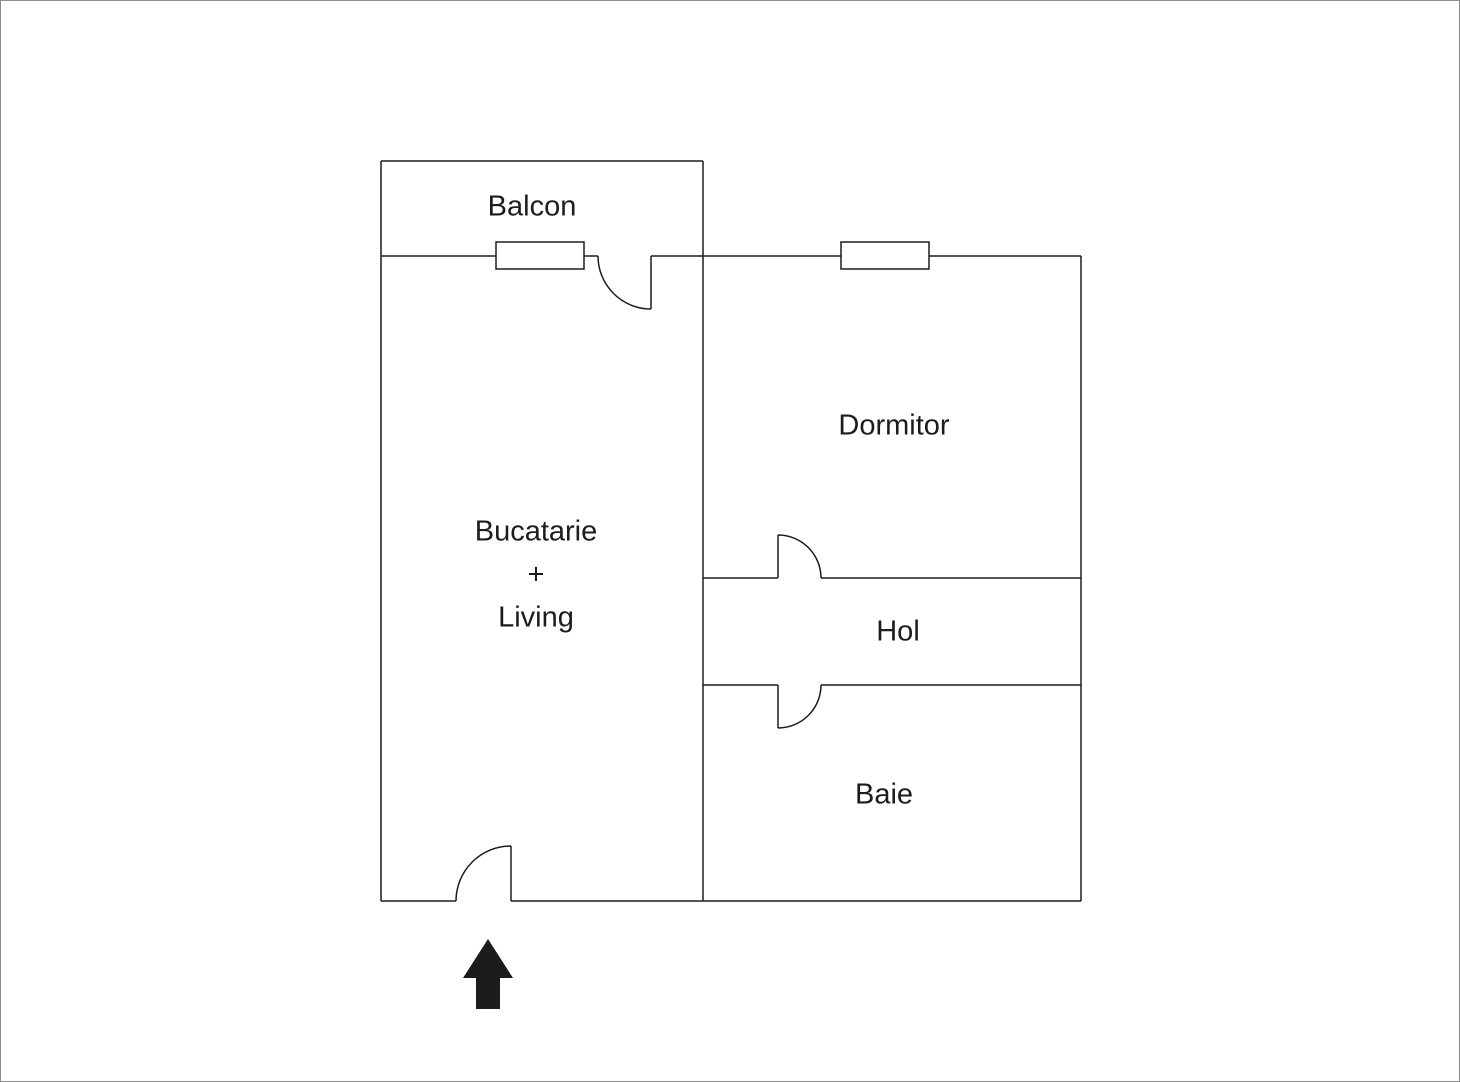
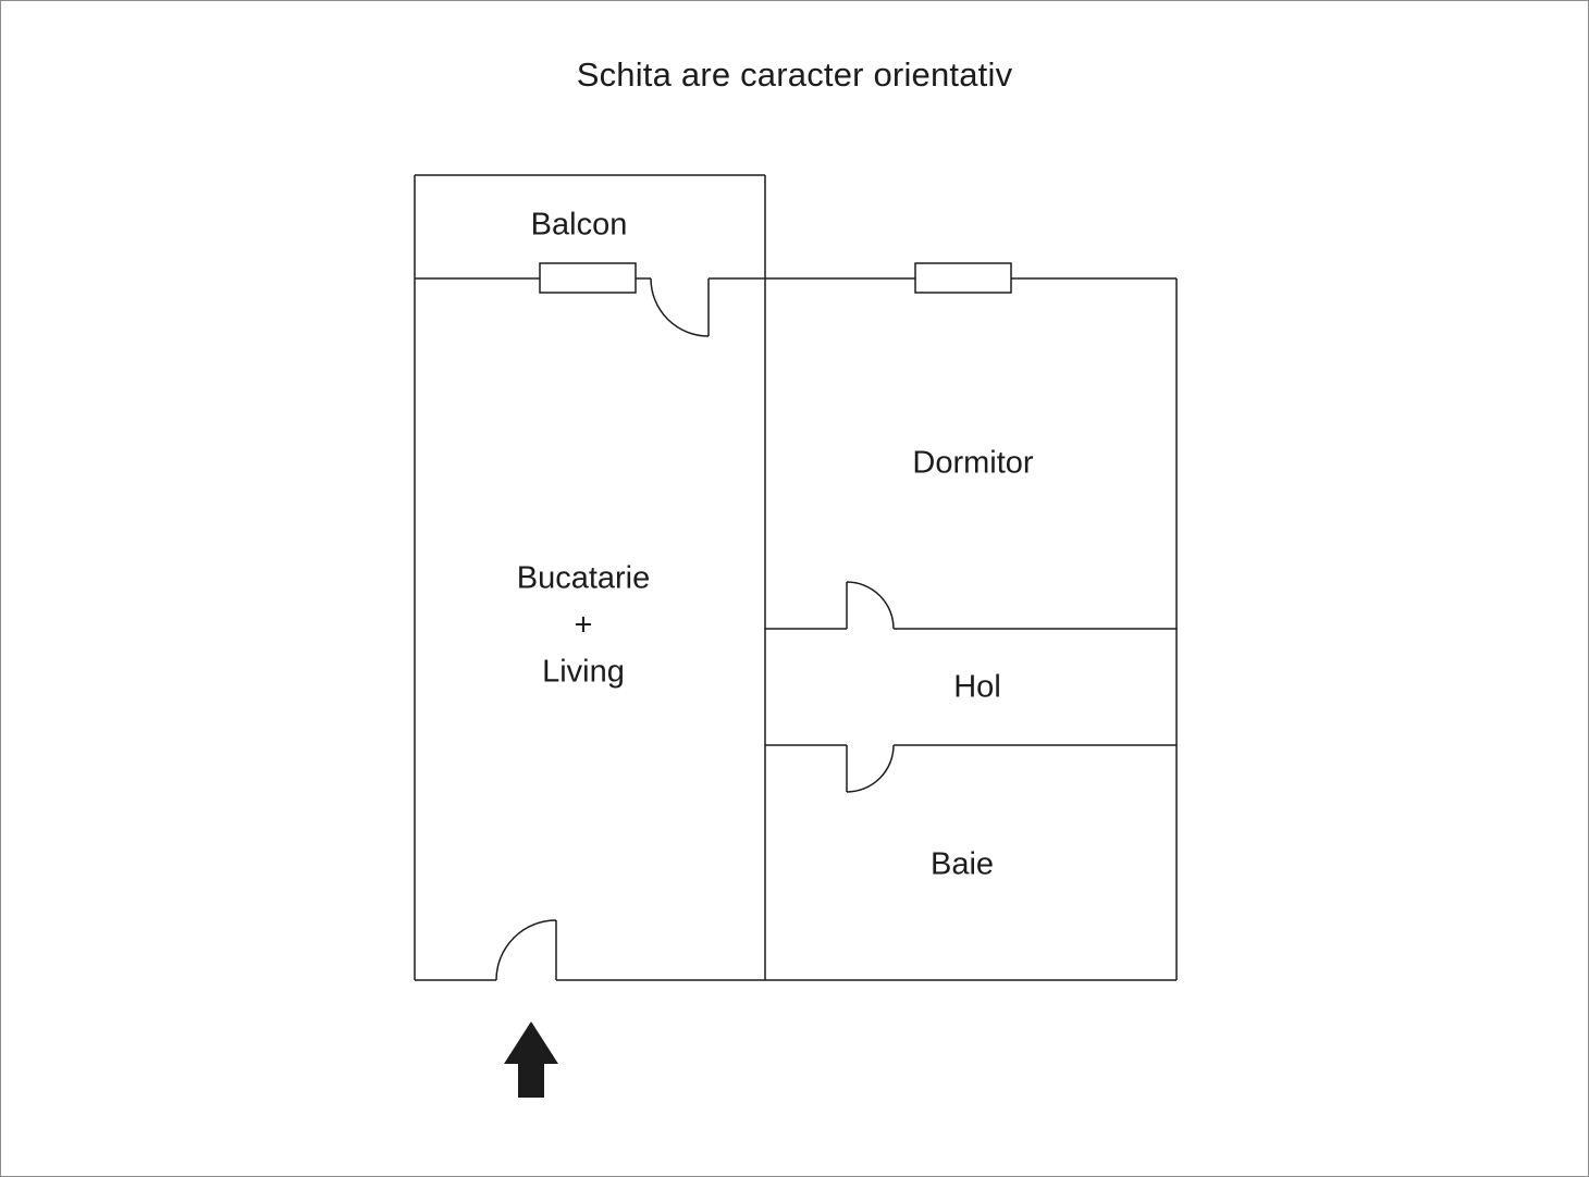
+ Schita are caracter orientativ
  Balcon
  Dormitor
  Bucatarie
  +
  Living
  Hol
  Baie
